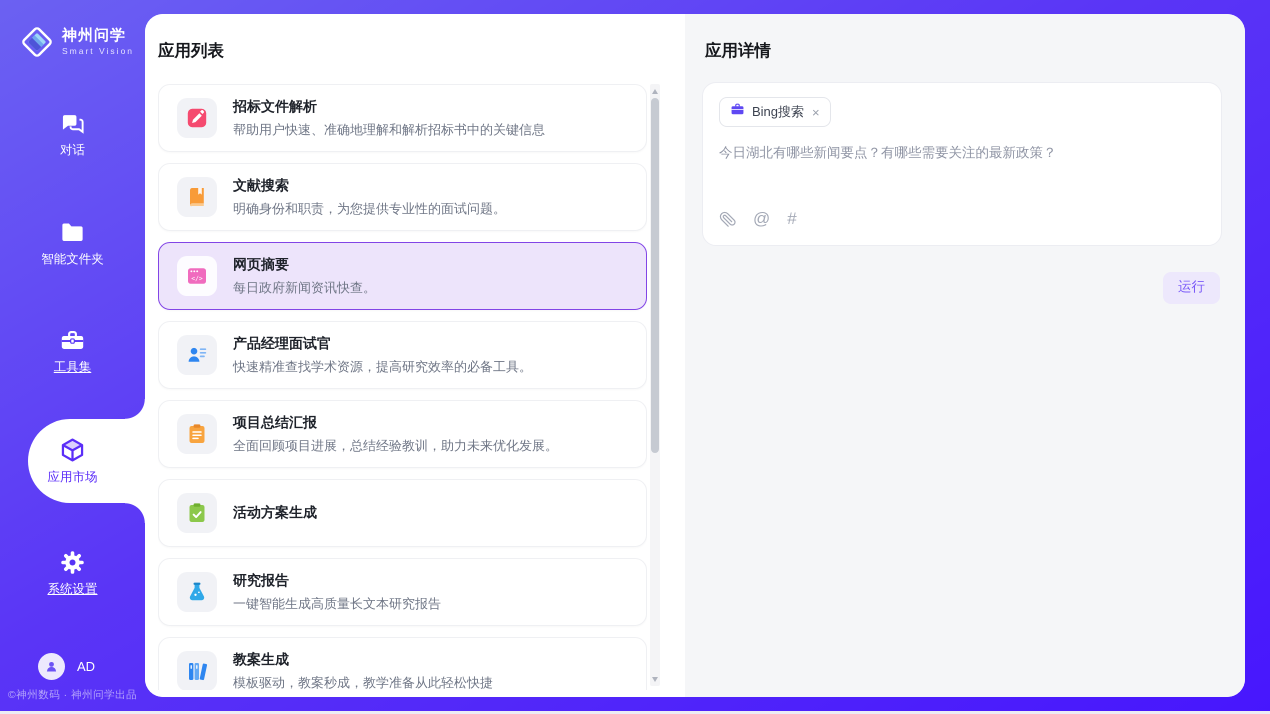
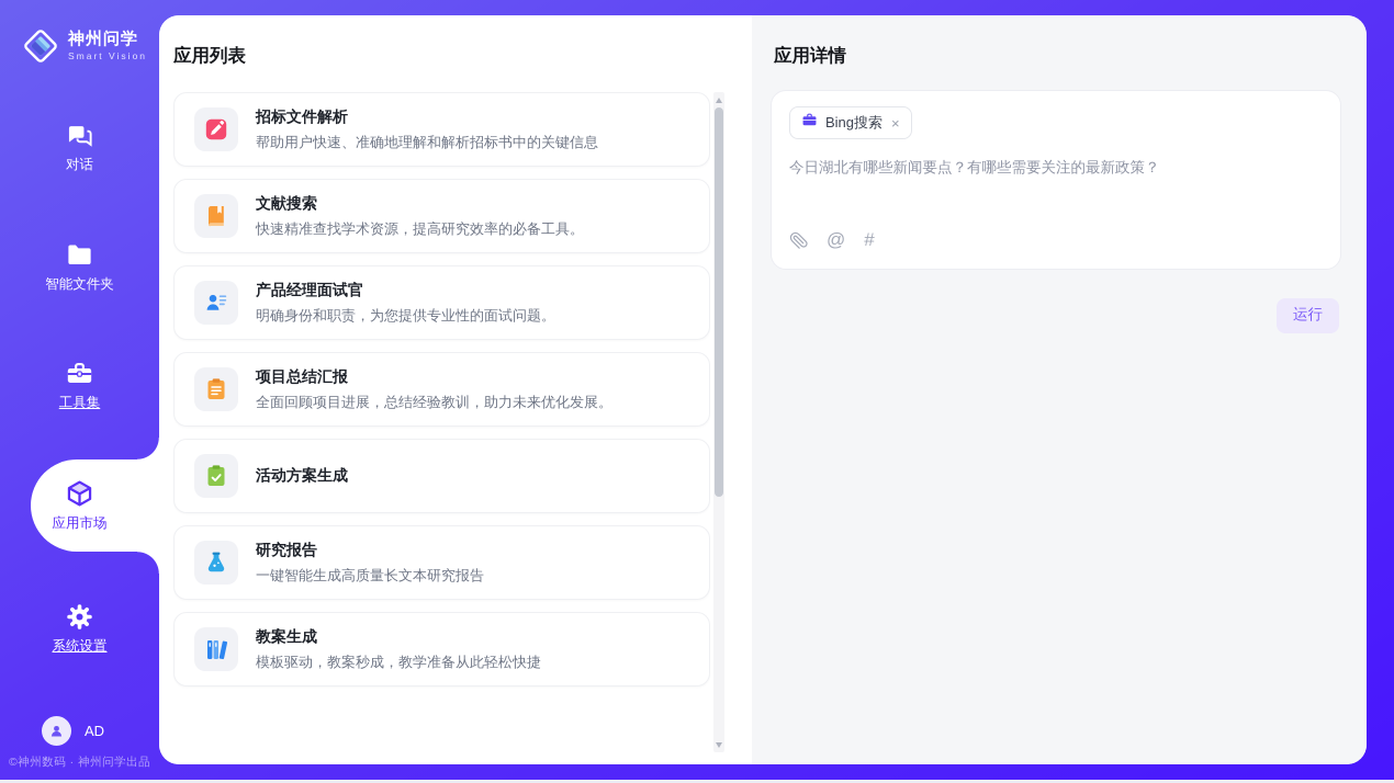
  神州问学
  Smart Vision
  对话
  智能文件夹
  工具集
  应用市场
  系统设置
  AD
  ©神州数码 · 神州问学出品
  应用列表
  招标文件解析
  帮助用户快速、准确地理解和解析招标书中的关键信息
  文献搜索
- 明确身份和职责，为您提供专业性的面试问题。
+ 快速精准查找学术资源，提高研究效率的必备工具。
- </>
- 网页摘要
- 每日政府新闻资讯快查。
  产品经理面试官
- 快速精准查找学术资源，提高研究效率的必备工具。
+ 明确身份和职责，为您提供专业性的面试问题。
  项目总结汇报
  全面回顾项目进展，总结经验教训，助力未来优化发展。
  活动方案生成
  研究报告
  一键智能生成高质量长文本研究报告
  教案生成
  模板驱动，教案秒成，教学准备从此轻松快捷
  应用详情
  Bing搜索
  ×
  今日湖北有哪些新闻要点？有哪些需要关注的最新政策？
  @
  #
  运行
